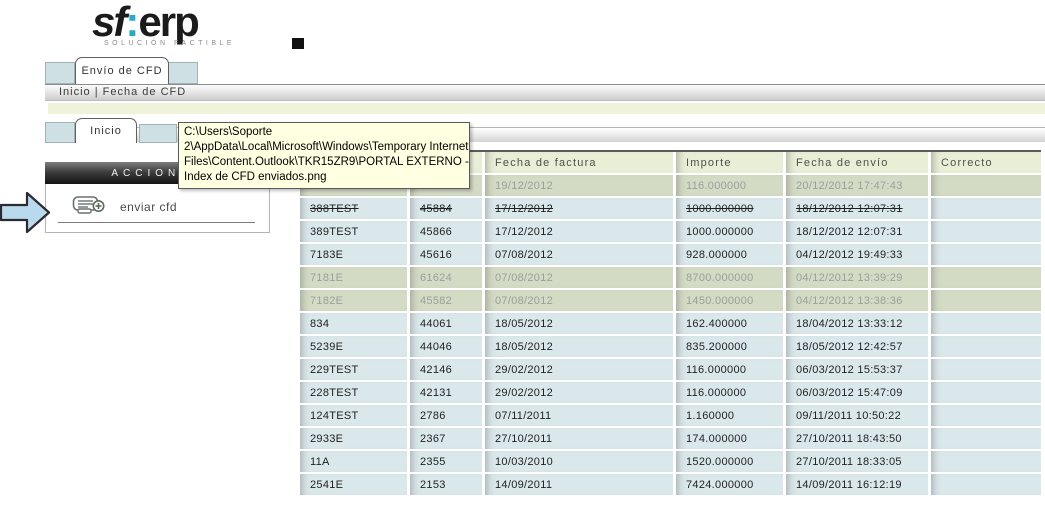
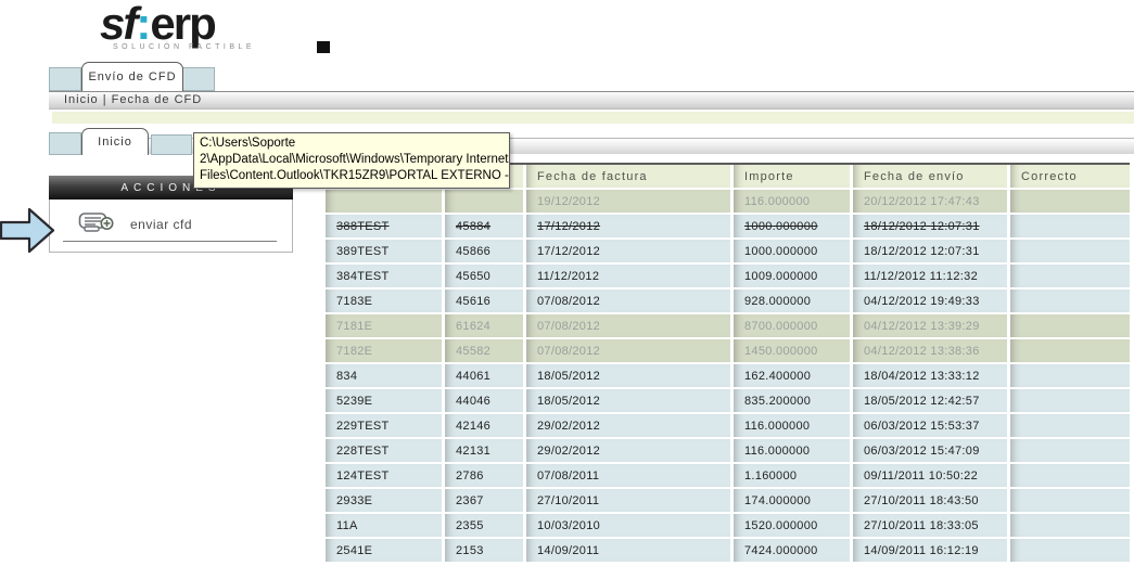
  sf:erp
  Envío de CFD
  Inicio | Fecha de CFD
  Inicio
  ACCION
  enviar cfd
  Fecha de factura
  Importe
  Fecha de envío
  Correcto
  19/12/2012
  116.000000
  20/12/2012 17:47:43
  388TEST
  45884
  17/12/2012
  1000.000000
  18/12/2012 12:07:31
  389TEST
  45866
  17/12/2012
  1000.000000
  18/12/2012 12:07:31
+ 384TEST
+ 45650
+ 11/12/2012
+ 1009.000000
+ 11/12/2012 11:12:32
  7183E
  45616
  07/08/2012
  928.000000
  04/12/2012 19:49:33
  7181E
  61624
  07/08/2012
  8700.000000
  04/12/2012 13:39:29
  7182E
  45582
  07/08/2012
  1450.000000
  04/12/2012 13:38:36
  834
  44061
  18/05/2012
  162.400000
  18/04/2012 13:33:12
  5239E
  44046
  18/05/2012
  835.200000
  18/05/2012 12:42:57
  229TEST
  42146
  29/02/2012
  116.000000
  06/03/2012 15:53:37
  228TEST
  42131
  29/02/2012
  116.000000
  06/03/2012 15:47:09
  124TEST
  2786
- 07/11/2011
+ 07/08/2011
  1.160000
  09/11/2011 10:50:22
  2933E
  2367
  27/10/2011
  174.000000
  27/10/2011 18:43:50
  11A
  2355
  10/03/2010
  1520.000000
  27/10/2011 18:33:05
  2541E
  2153
  14/09/2011
  7424.000000
  14/09/2011 16:12:19
  C:\Users\Soporte
  2\AppData\Local\Microsoft\Windows\Temporary Internet
  Files\Content.Outlook\TKR15ZR9\PORTAL EXTERNO -
- Index de CFD enviados.png
